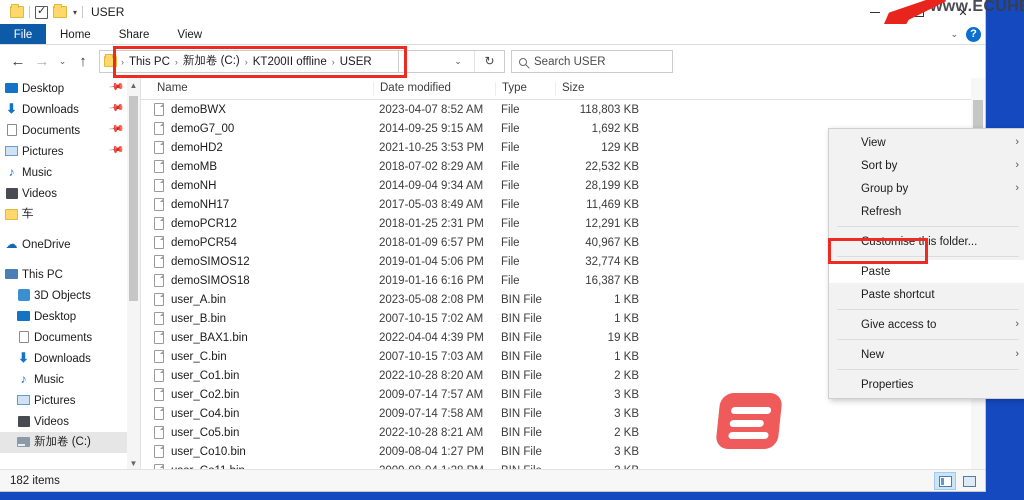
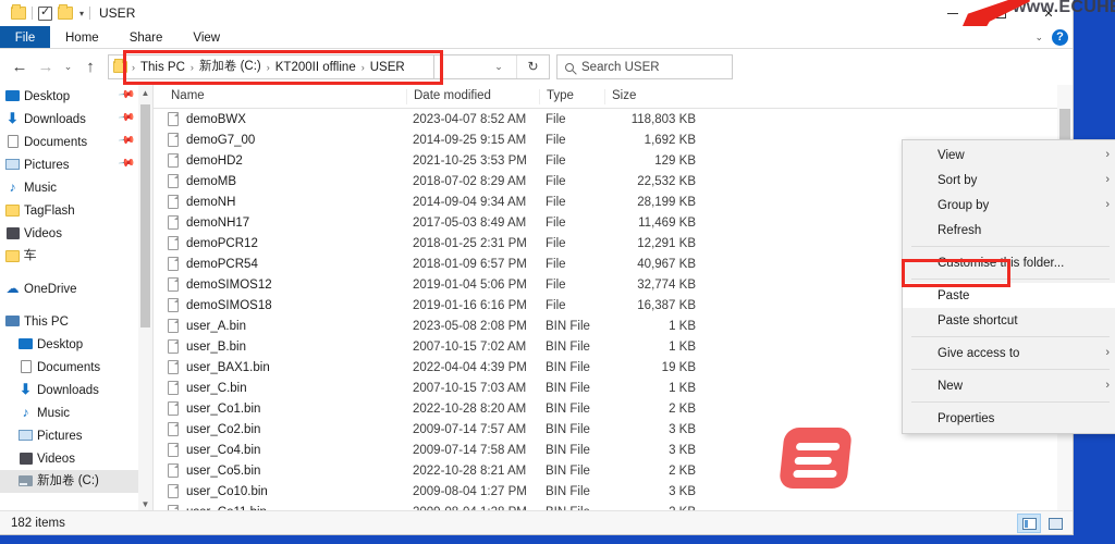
  ▾
  USER
  ✕
  File
  Home
  Share
  View
  ⌄
  ?
  ←
  →
  ⌄
  ↑
  ›
  This PC
  ›
  新加卷 (C:)
  ›
  KT200II offline
  ›
  USER
  ⌄
  ↻
  Search USER
  Desktop
  ⬇
  Downloads
  Documents
  Pictures
  ♪
  Music
+ TagFlash
  Videos
  车
  ☁
  OneDrive
  This PC
- 3D Objects
  Desktop
  Documents
  ⬇
  Downloads
  ♪
  Music
  Pictures
  Videos
  新加卷 (C:)
  ▲
  ▼
  Name
  ⌃
  Date modified
  Type
  Size
  demoBWX
  2023-04-07 8:52 AM
  File
  118,803 KB
  demoG7_00
  2014-09-25 9:15 AM
  File
  1,692 KB
  demoHD2
  2021-10-25 3:53 PM
  File
  129 KB
  demoMB
  2018-07-02 8:29 AM
  File
  22,532 KB
  demoNH
  2014-09-04 9:34 AM
  File
  28,199 KB
  demoNH17
  2017-05-03 8:49 AM
  File
  11,469 KB
  demoPCR12
  2018-01-25 2:31 PM
  File
  12,291 KB
  demoPCR54
  2018-01-09 6:57 PM
  File
  40,967 KB
  demoSIMOS12
  2019-01-04 5:06 PM
  File
  32,774 KB
  demoSIMOS18
  2019-01-16 6:16 PM
  File
  16,387 KB
  user_A.bin
  2023-05-08 2:08 PM
  BIN File
  1 KB
  user_B.bin
  2007-10-15 7:02 AM
  BIN File
  1 KB
  user_BAX1.bin
  2022-04-04 4:39 PM
  BIN File
  19 KB
  user_C.bin
  2007-10-15 7:03 AM
  BIN File
  1 KB
  user_Co1.bin
  2022-10-28 8:20 AM
  BIN File
  2 KB
  user_Co2.bin
  2009-07-14 7:57 AM
  BIN File
  3 KB
  user_Co4.bin
  2009-07-14 7:58 AM
  BIN File
  3 KB
  user_Co5.bin
  2022-10-28 8:21 AM
  BIN File
  2 KB
  user_Co10.bin
  2009-08-04 1:27 PM
  BIN File
  3 KB
  182 items
  View
  ›
  Sort by
  ›
  Group by
  ›
  Refresh
  Customise this folder...
  Paste
  Paste shortcut
  Give access to
  ›
  New
  ›
  Properties
  www.ECUH
